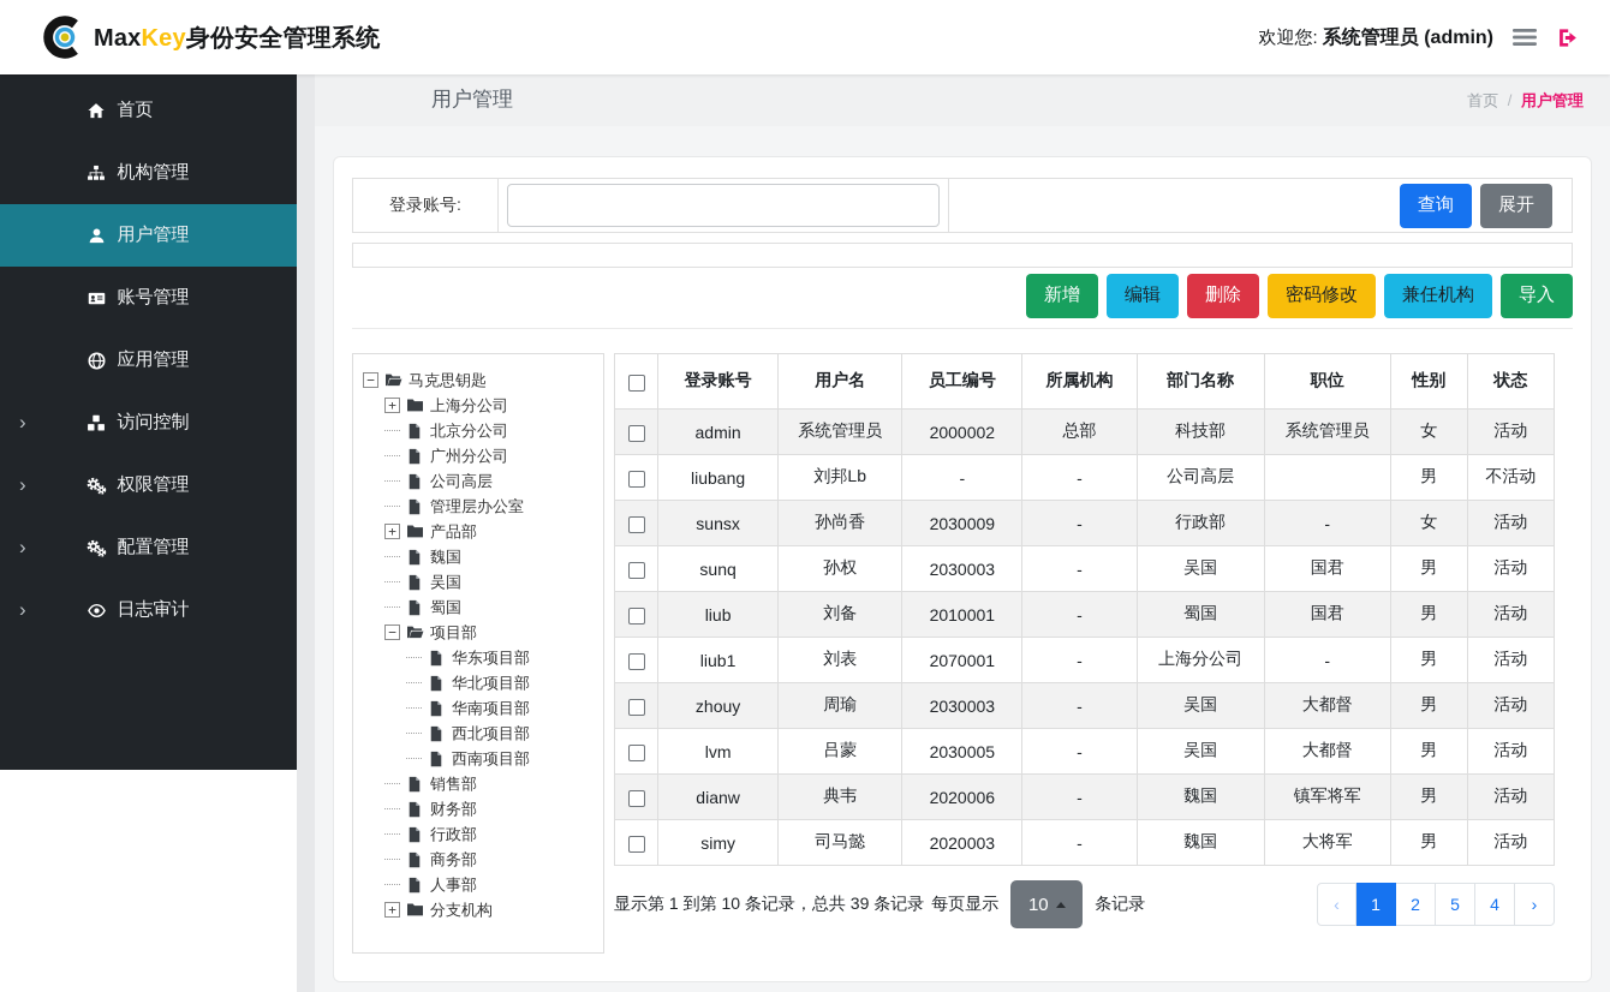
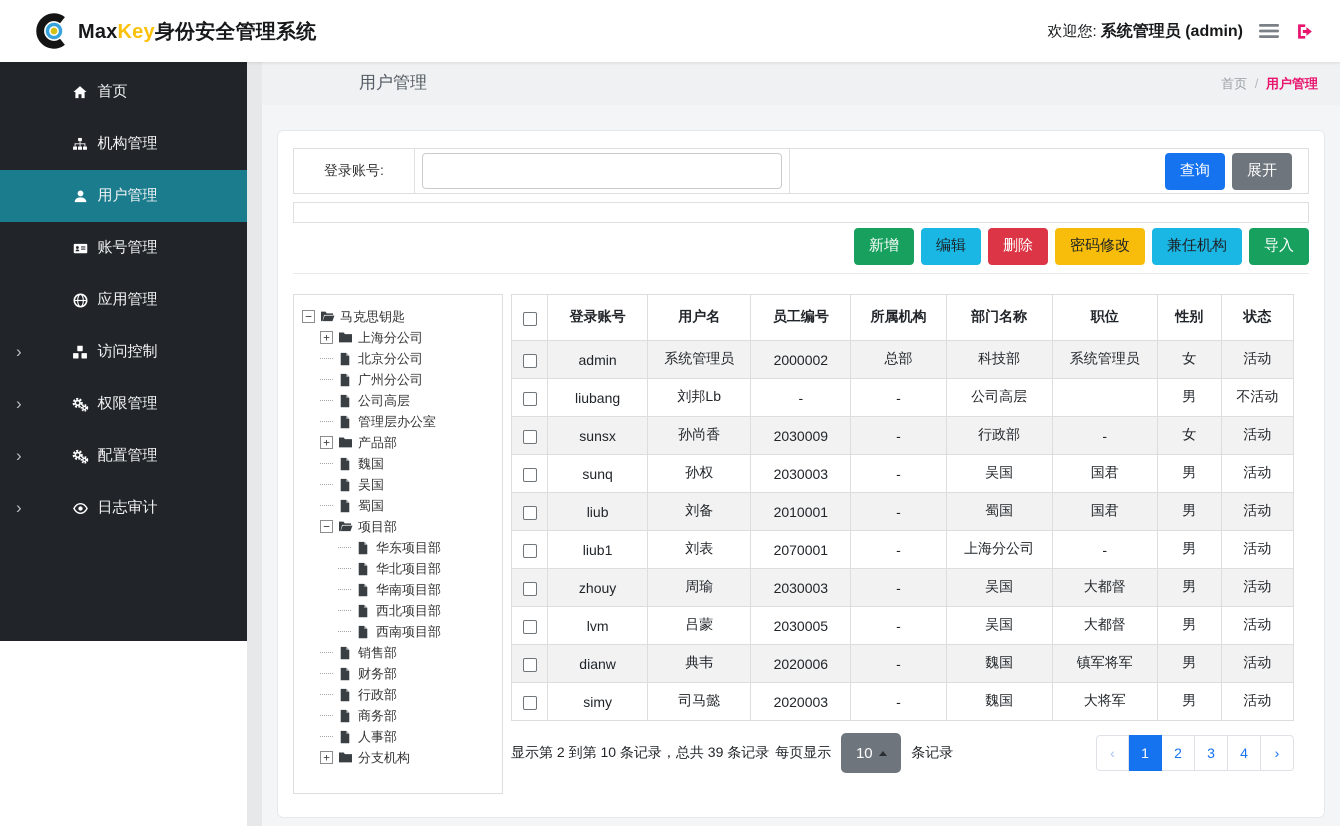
  MaxKey身份安全管理系统
  欢迎您: 系统管理员 (admin)
  首页
  机构管理
  用户管理
  账号管理
  应用管理
  ›
  访问控制
  ›
  权限管理
  ›
  配置管理
  ›
  日志审计
  用户管理
  首页 / 用户管理
  登录账号:
  查询
  展开
  新增
  编辑
  删除
  密码修改
  兼任机构
  导入
  −
  马克思钥匙
  +
  上海分公司
  北京分公司
  广州分公司
  公司高层
  管理层办公室
  +
  产品部
  魏国
  吴国
  蜀国
  −
  项目部
  华东项目部
  华北项目部
  华南项目部
  西北项目部
  西南项目部
  销售部
  财务部
  行政部
  商务部
  人事部
  +
  分支机构
  	登录账号	用户名	员工编号	所属机构	部门名称	职位	性别	状态
  	admin	系统管理员	2000002	总部	科技部	系统管理员	女	活动
  	liubang	刘邦Lb	-	-	公司高层		男	不活动
  	sunsx	孙尚香	2030009	-	行政部	-	女	活动
  	sunq	孙权	2030003	-	吴国	国君	男	活动
  	liub	刘备	2010001	-	蜀国	国君	男	活动
  	liub1	刘表	2070001	-	上海分公司	-	男	活动
  	zhouy	周瑜	2030003	-	吴国	大都督	男	活动
  	lvm	吕蒙	2030005	-	吴国	大都督	男	活动
  	dianw	典韦	2020006	-	魏国	镇军将军	男	活动
  	simy	司马懿	2020003	-	魏国	大将军	男	活动
- 显示第 1 到第 10 条记录，总共 39 条记录
+ 显示第 2 到第 10 条记录，总共 39 条记录
  每页显示
  10
  条记录
  ‹
  1
  2
- 5
+ 3
  4
  ›
